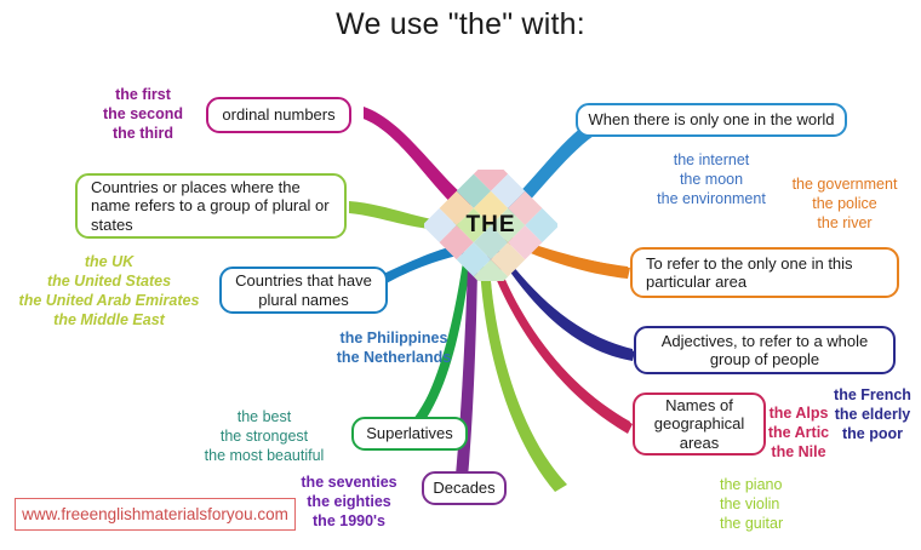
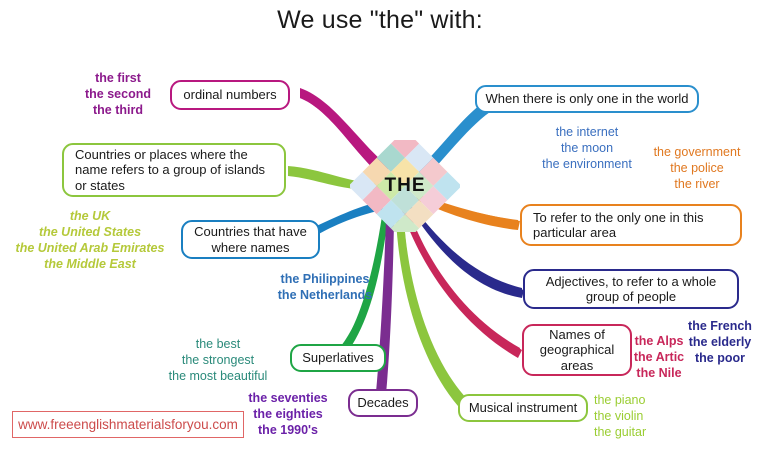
  We use "the" with:
  THE
  ordinal numbers
- Countries or places where the name refers to a group of plural or states
+ Countries or places where the name refers to a group of islands or states
- Countries that have plural names
+ Countries that have where names
  Superlatives
  Decades
  When there is only one in the world
  To refer to the only one in this particular area
  Adjectives, to refer to a whole group of people
  Names of geographical areas
+ Musical instrument
  the first
  the second
  the third
  the UK
  the United States
  the United Arab Emirates
  the Middle East
  the Philippines
  the Netherlands
  the best
  the strongest
  the most beautiful
  the seventies
  the eighties
  the 1990's
  the internet
  the moon
  the environment
  the government
  the police
  the river
  the French
  the elderly
  the poor
  the Alps
  the Artic
  the Nile
  the piano
  the violin
  the guitar
  www.freeenglishmaterialsforyou.com
